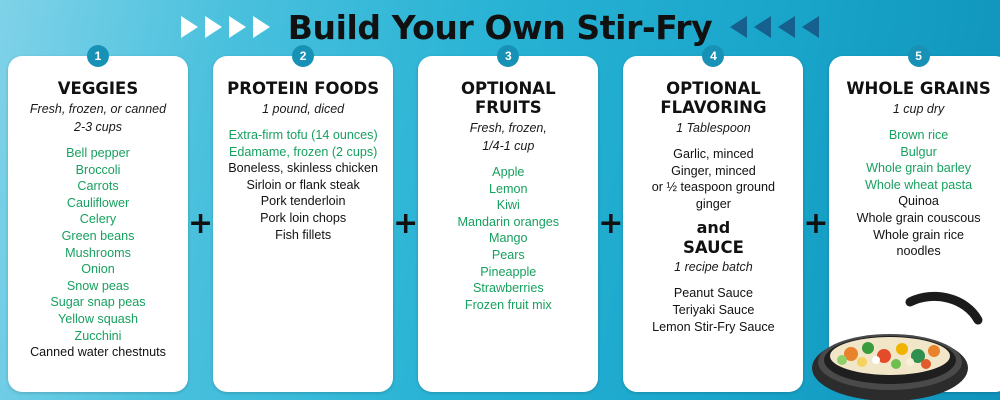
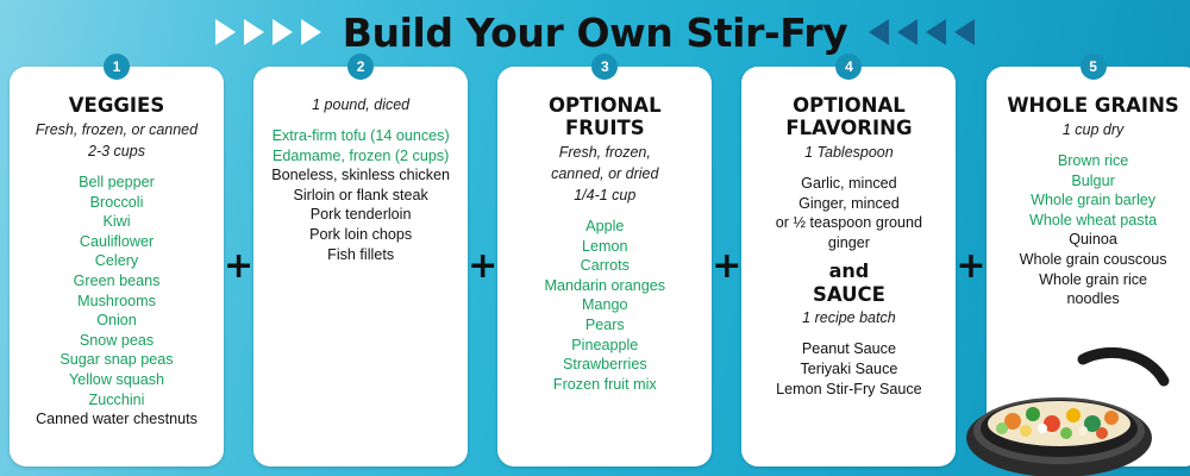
  Build Your Own Stir-Fry
  1
  VEGGIES
  Fresh, frozen, or canned
  2-3 cups
  Bell pepper
  Broccoli
- Carrots
+ Kiwi
  Cauliflower
  Celery
  Green beans
  Mushrooms
  Onion
  Snow peas
  Sugar snap peas
  Yellow squash
  Zucchini
  Canned water chestnuts
  +
  2
- PROTEIN FOODS
  1 pound, diced
  Extra-firm tofu (14 ounces)
  Edamame, frozen (2 cups)
  Boneless, skinless chicken
  Sirloin or flank steak
  Pork tenderloin
  Pork loin chops
  Fish fillets
  +
  3
  OPTIONAL FRUITS
  Fresh, frozen,
+ canned, or dried
  1/4-1 cup
  Apple
  Lemon
- Kiwi
+ Carrots
  Mandarin oranges
  Mango
  Pears
  Pineapple
  Strawberries
  Frozen fruit mix
  +
  4
  OPTIONAL FLAVORING
  1 Tablespoon
  Garlic, minced
  Ginger, minced
  or ½ teaspoon ground
  ginger
  and
  SAUCE
  1 recipe batch
  Peanut Sauce
  Teriyaki Sauce
  Lemon Stir-Fry Sauce
  +
  5
  WHOLE GRAINS
  1 cup dry
  Brown rice
  Bulgur
  Whole grain barley
  Whole wheat pasta
  Quinoa
  Whole grain couscous
  Whole grain rice
  noodles
